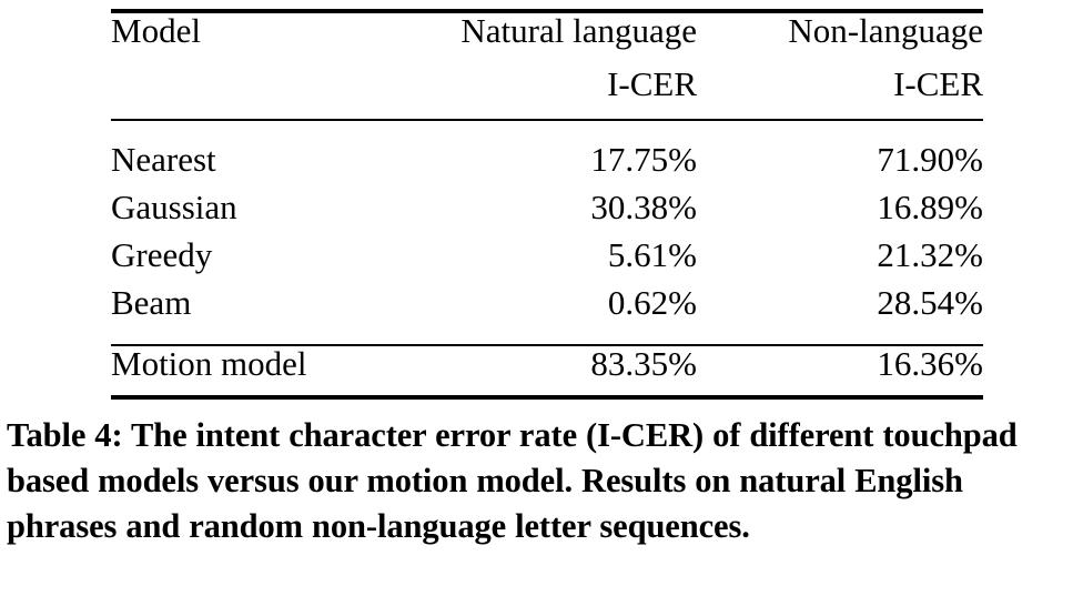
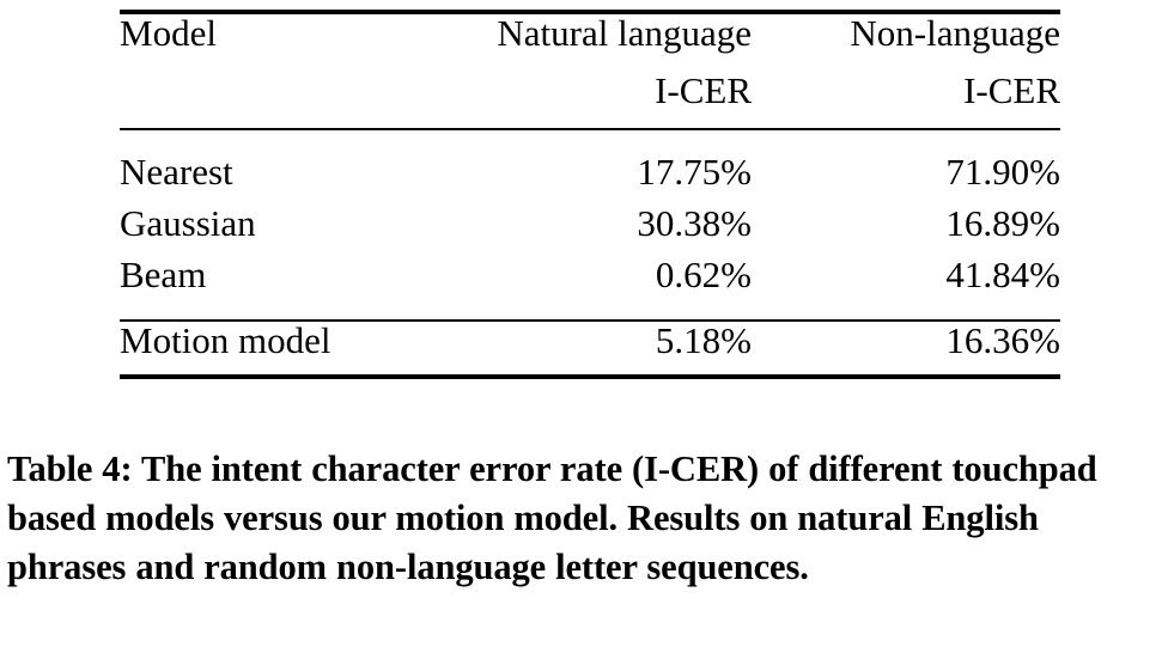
  Model	Natural language	Non-language
  	I-CER	I-CER
  Nearest	17.75%	71.90%
  Gaussian	30.38%	16.89%
- Greedy	5.61%	21.32%
- Beam	0.62%	28.54%
+ Beam	0.62%	41.84%
- Motion model	83.35%	16.36%
+ Motion model	5.18%	16.36%
  Table 4: The intent character error rate (I-CER) of different touchpad based models versus our motion model. Results on natural English phrases and random non-language letter sequences.
